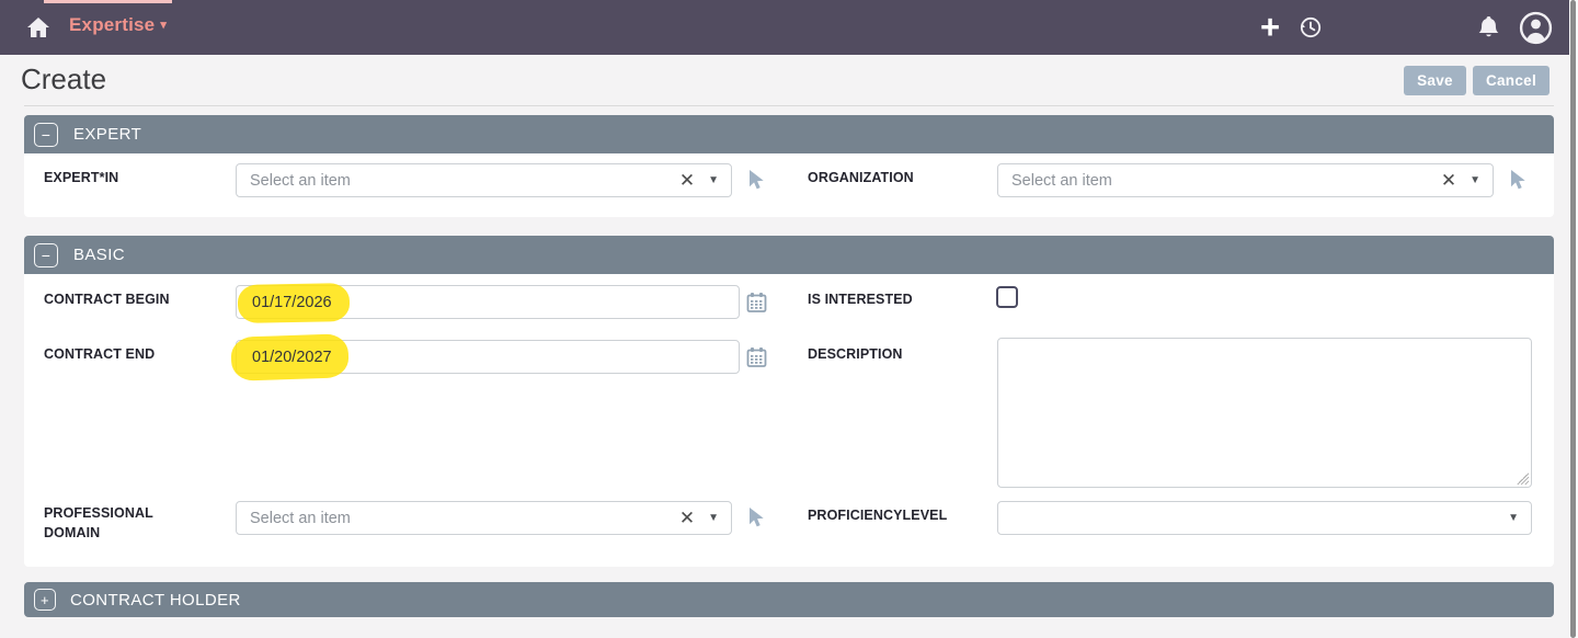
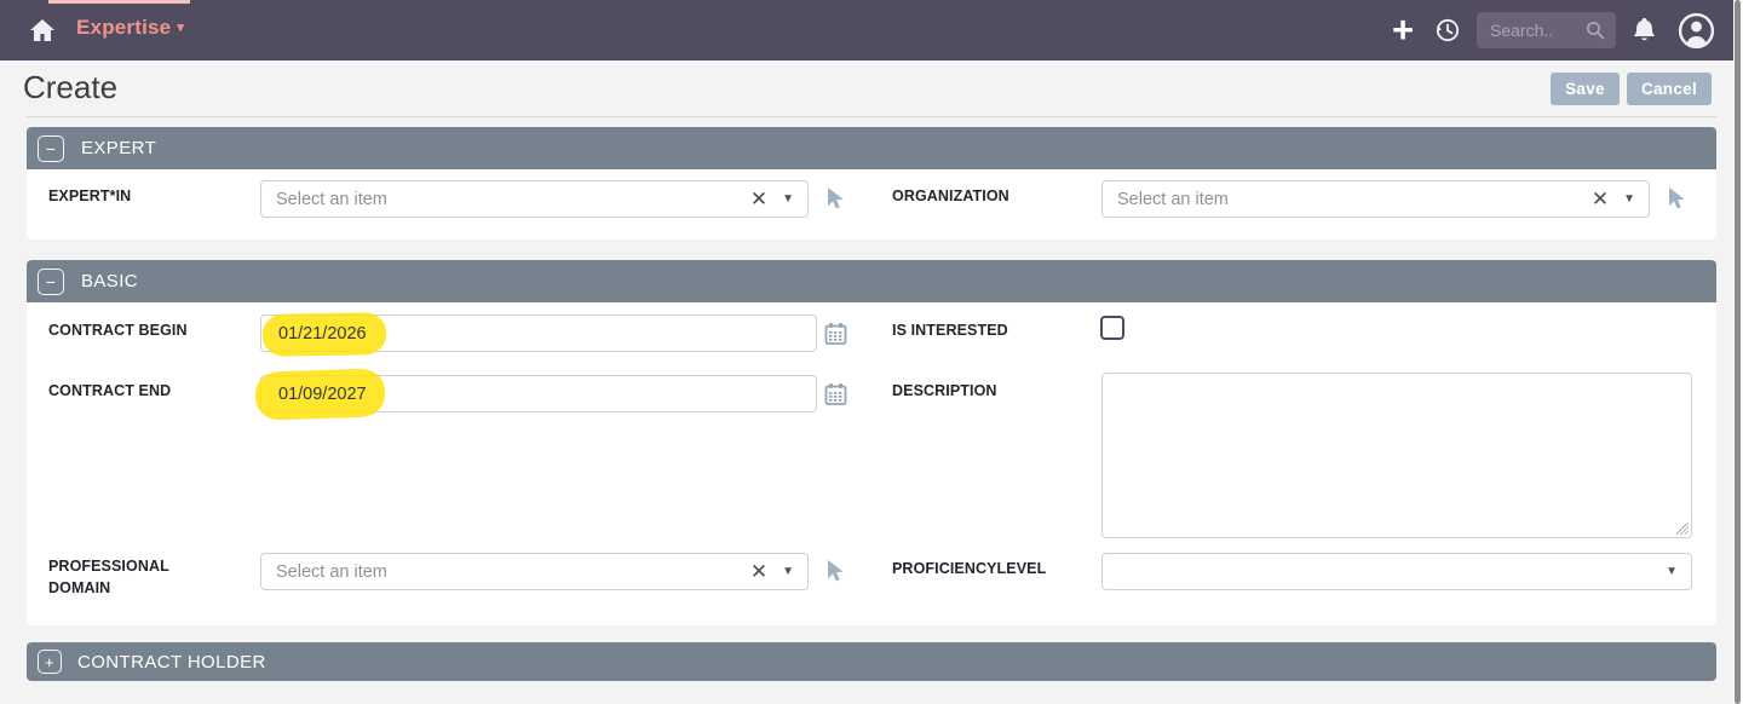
  Expertise ▾
  +
+ Search..
  Create
  Save
  Cancel
  −
  EXPERT
  EXPERT*IN
  Select an item
  ✕
  ▼
  ORGANIZATION
  Select an item
  ✕
  ▼
  −
  BASIC
  CONTRACT BEGIN
- 01/17/2026
+ 01/21/2026
  IS INTERESTED
  CONTRACT END
- 01/20/2027
+ 01/09/2027
  DESCRIPTION
  PROFESSIONAL DOMAIN
  Select an item
  ✕
  ▼
  PROFICIENCYLEVEL
  ▼
  +
  CONTRACT HOLDER
